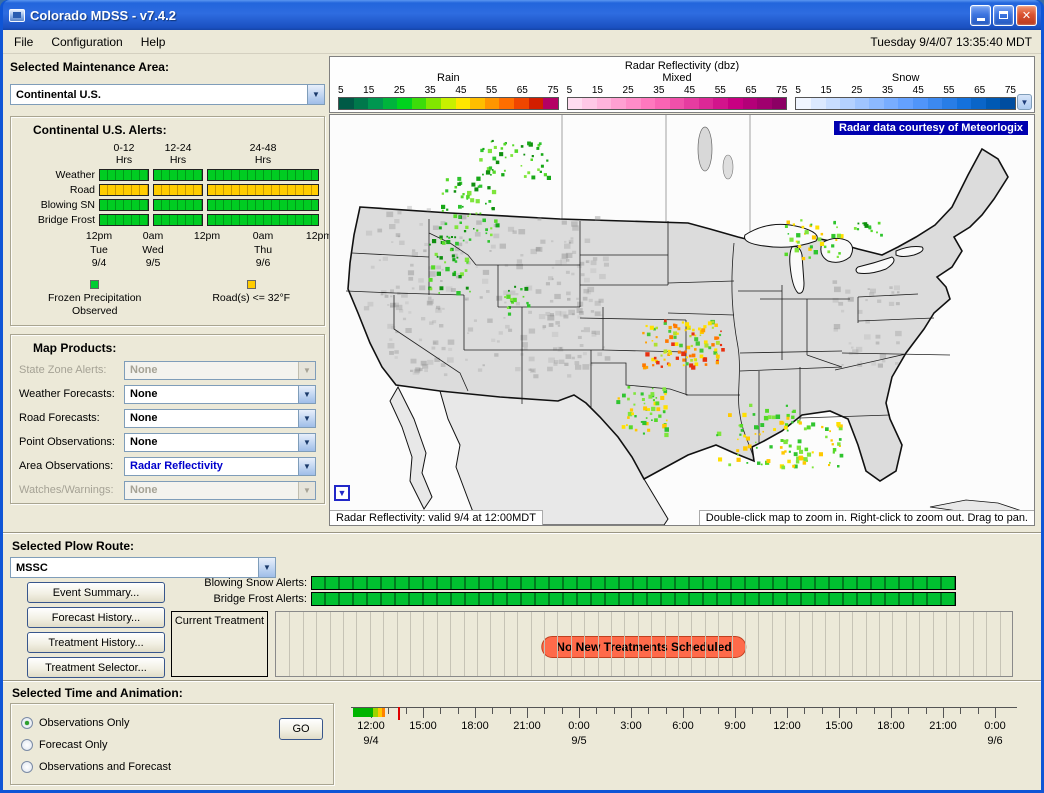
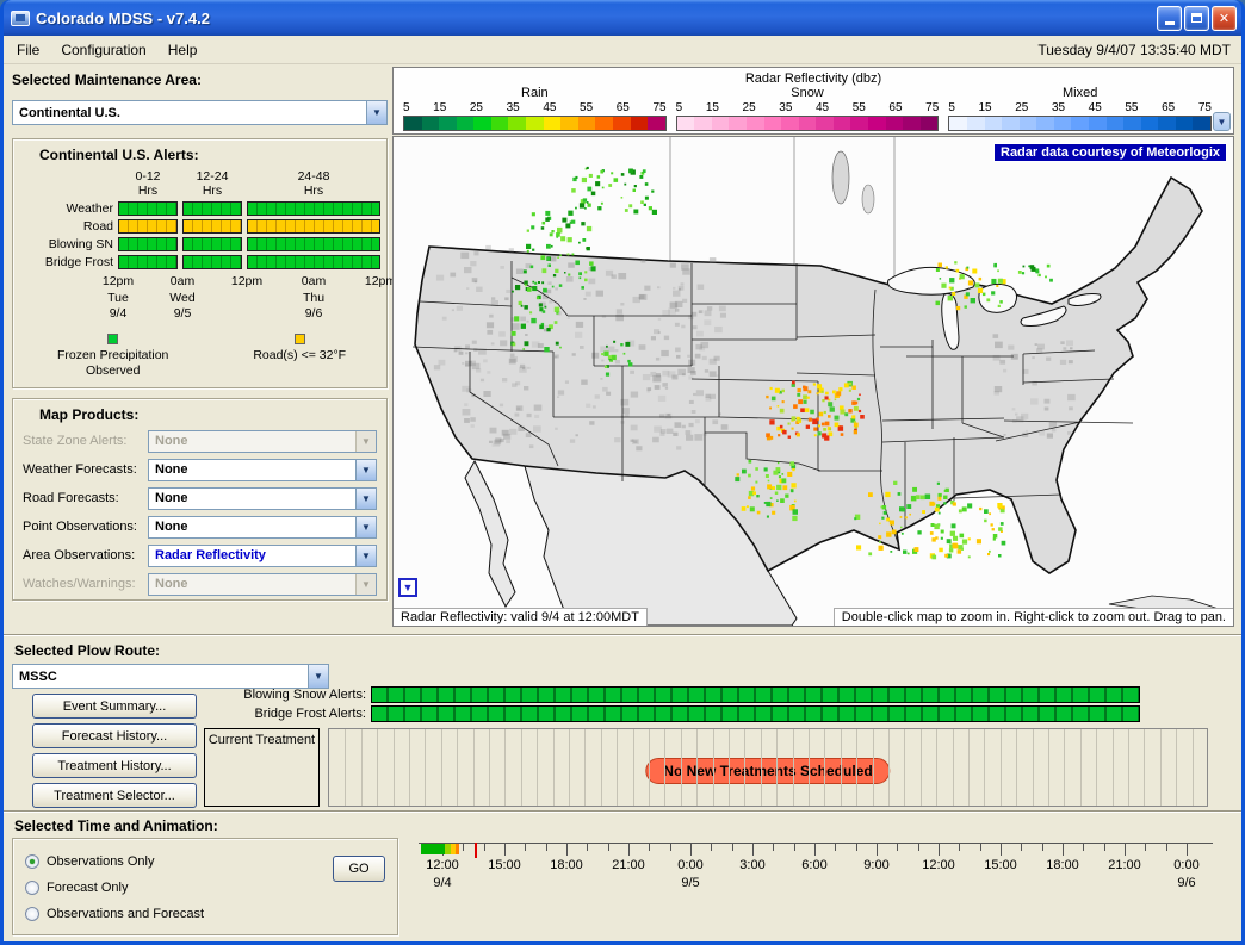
  Colorado MDSS - v7.4.2
  ✕
  File
  Configuration
  Help
  Tuesday 9/4/07 13:35:40 MDT
  Selected Maintenance Area:
  Continental U.S.
  ▼
  Continental U.S. Alerts:
  0-12
  Hrs
  12-24
  Hrs
  24-48
  Hrs
  Weather
  Road
  Blowing SN
  Bridge Frost
  12pm
  0am
  12pm
  0am
  12pm
  Tue
  9/4
  Wed
  9/5
  Thu
  9/6
  Frozen Precipitation
  Observed
  Road(s) <= 32°F
  Map Products:
  State Zone Alerts:
  None
  ▼
  Weather Forecasts:
  None
  ▼
  Road Forecasts:
  None
  ▼
  Point Observations:
  None
  ▼
  Area Observations:
  Radar Reflectivity
  ▼
  Watches/Warnings:
  None
  ▼
  Radar Reflectivity (dbz)
  Rain
  5
  15
  25
  35
  45
  55
  65
  75
- Mixed
+ Snow
  5
  15
  25
  35
  45
  55
  65
  75
- Snow
+ Mixed
  5
  15
  25
  35
  45
  55
  65
  75
  ▼
  Radar data courtesy of Meteorlogix
  ▼
  Radar Reflectivity: valid 9/4 at 12:00MDT
  Double-click map to zoom in. Right-click to zoom out. Drag to pan.
  Selected Plow Route:
  MSSC
  ▼
  Event Summary...
  Forecast History...
  Treatment History...
  Treatment Selector...
  Blowing Snow Alerts:
  Bridge Frost Alerts:
  Current Treatment
  No New Tretent Scheduled
  Selected Time and Animation:
  Observations Only
  Forecast Only
  Observations and Forecast
  GO
  12:00
  15:00
  18:00
  21:00
  0:00
  3:00
  6:00
  9:00
  12:00
  15:00
  18:00
  21:00
  0:00
  9/4
  9/5
  9/6
